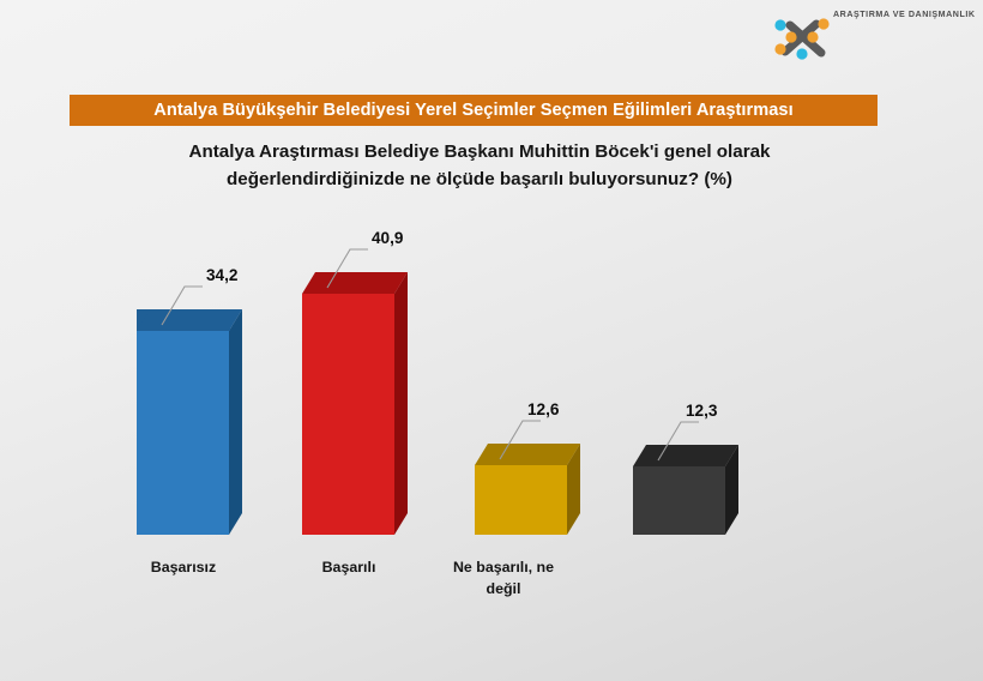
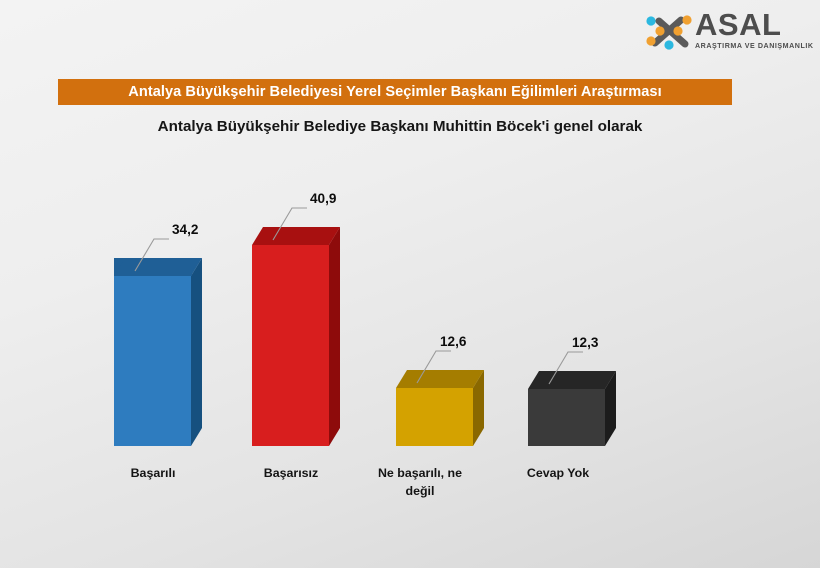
+ ASAL
  ARAŞTIRMA VE DANIŞMAN
- Antalya Büyükşehir Belediyesi Yerel Seçimler Seçmen Eğilimleri Araştırması
+ Antalya Büyükşehir Belediyesi Yerel Seçimler Başkanı Eğilimleri Araştırması
- Antalya Araştırması Belediye Başkanı Muhittin Böcek'i genel olarak
+ Antalya Büyükşehir Belediye Başkanı Muhittin Böcek'i genel olarak
- değerlendirdiğinizde ne ölçüde başarılı buluyorsunuz? (%)
  34,2
- Başarısız
+ Başarılı
  40,9
- Başarılı
+ Başarısız
  12,6
  Ne başarılı, ne
  değil
  12,3
+ Cevap Yok
